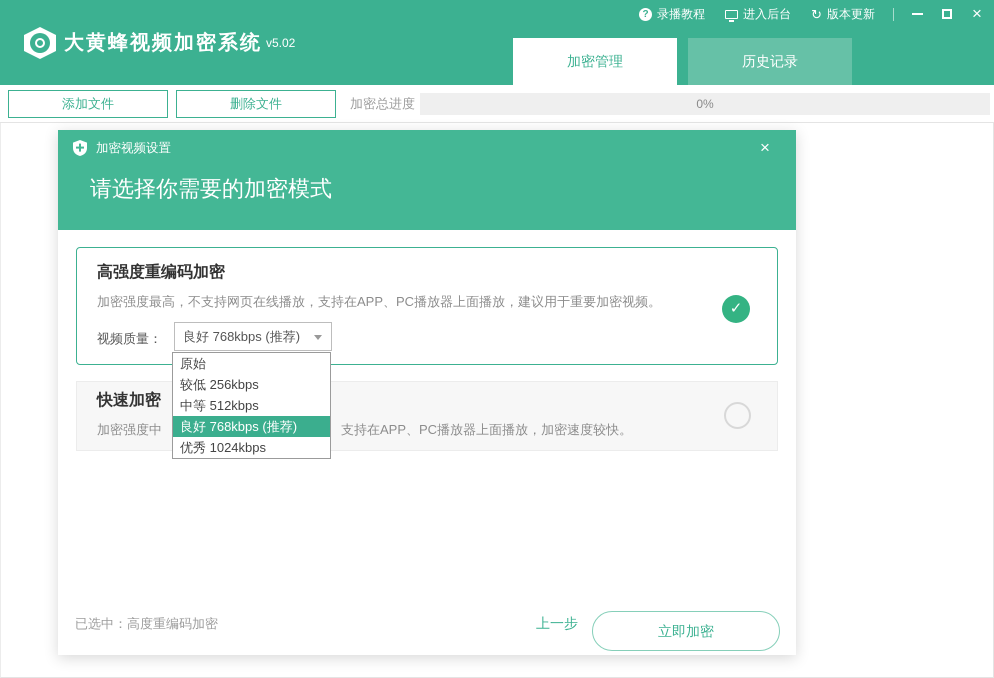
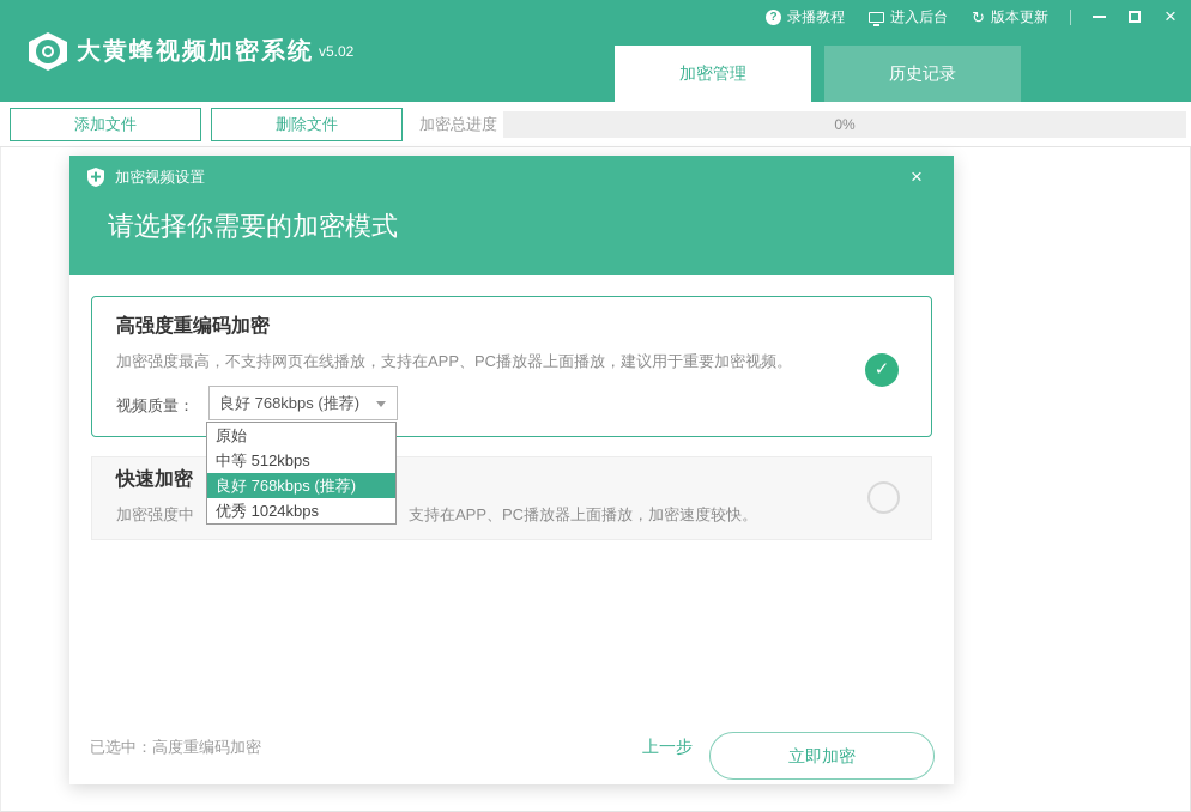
  大黄蜂视频加密系统 v5.02
  ?
  录播教程
  进入后台
  ↻
  版本更新
  ×
  加密管理
  历史记录
  添加文件
  删除文件
  加密总进度
  0%
  加密视频设置
  ×
  请选择你需要的加密模式
  高强度重编码加密
  加密强度最高，不支持网页在线播放，支持在APP、PC播放器上面播放，建议用于重要加密视频。
  ✓
  视频质量：
  良好 768kbps (推荐)
  快速加密
  加密强度中
  支持在APP、PC播放器上面播放，加密速度较快。
  原始
- 较低 256kbps
  中等 512kbps
  良好 768kbps (推荐)
  优秀 1024kbps
  已选中：高度重编码加密
  上一步
  立即加密
